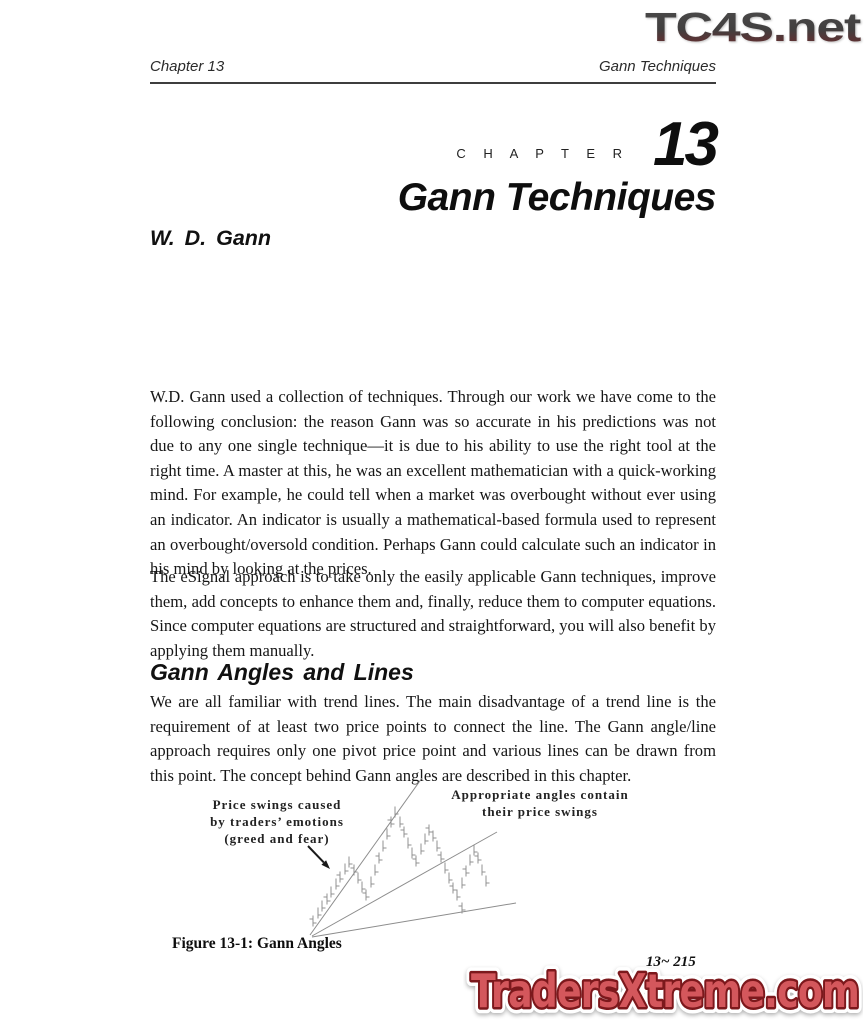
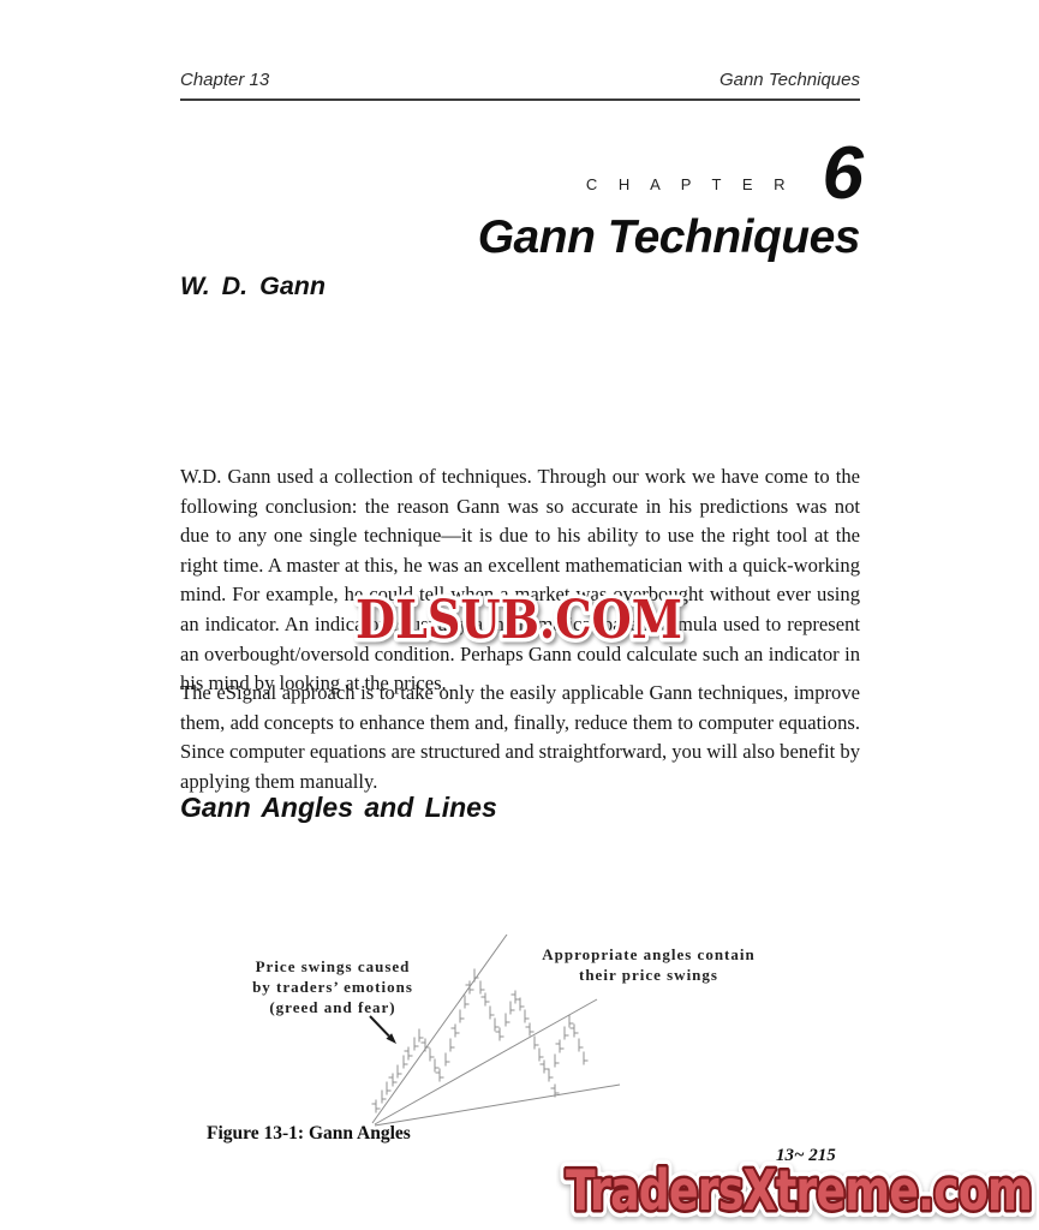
- TC4S.net
  Chapter 13
  Gann Techniques
  C H A P T E R
- 13
+ 6
  Gann Techniques
  W. D. Gann
  W.D. Gann used a collection of techniques. Through our work we have come to the following conclusion: the reason Gann was so accurate in his predictions was not due to any one single technique—it is due to his ability to use the right tool at the right time. A master at this, he was an excellent mathematician with a quick-working mind. For example, he could tell when a market was overbought without ever using an indicator. An indicator is usually a mathematical-based formula used to represent an overbought/oversold condition. Perhaps Gann could calculate such an indicator in his mind by looking at the prices.
+ DLSUB.COM
  The eSignal approach is to take only the easily applicable Gann techniques, improve them, add concepts to enhance them and, finally, reduce them to computer equations. Since computer equations are structured and straightforward, you will also benefit by applying them manually.
  Gann Angles and Lines
- We are all familiar with trend lines. The main disadvantage of a trend line is the requirement of at least two price points to connect the line. The Gann angle/line approach requires only one pivot price point and various lines can be drawn from this point. The concept behind Gann angles are described in this chapter.
  Price swings caused
  by traders’ emotions
  (greed and fear)
  Appropriate angles contain
  their price swings
  Figure 13-1: Gann Angles
  13~ 215
  TradersXtreme.com
